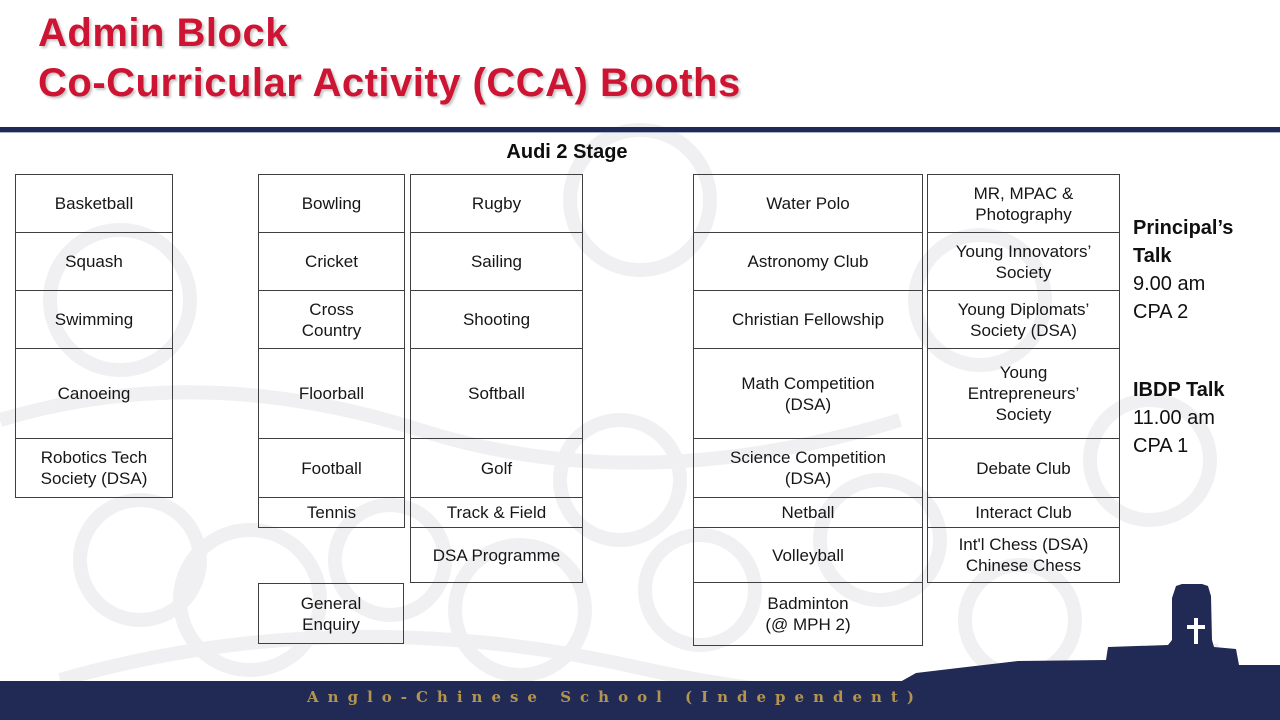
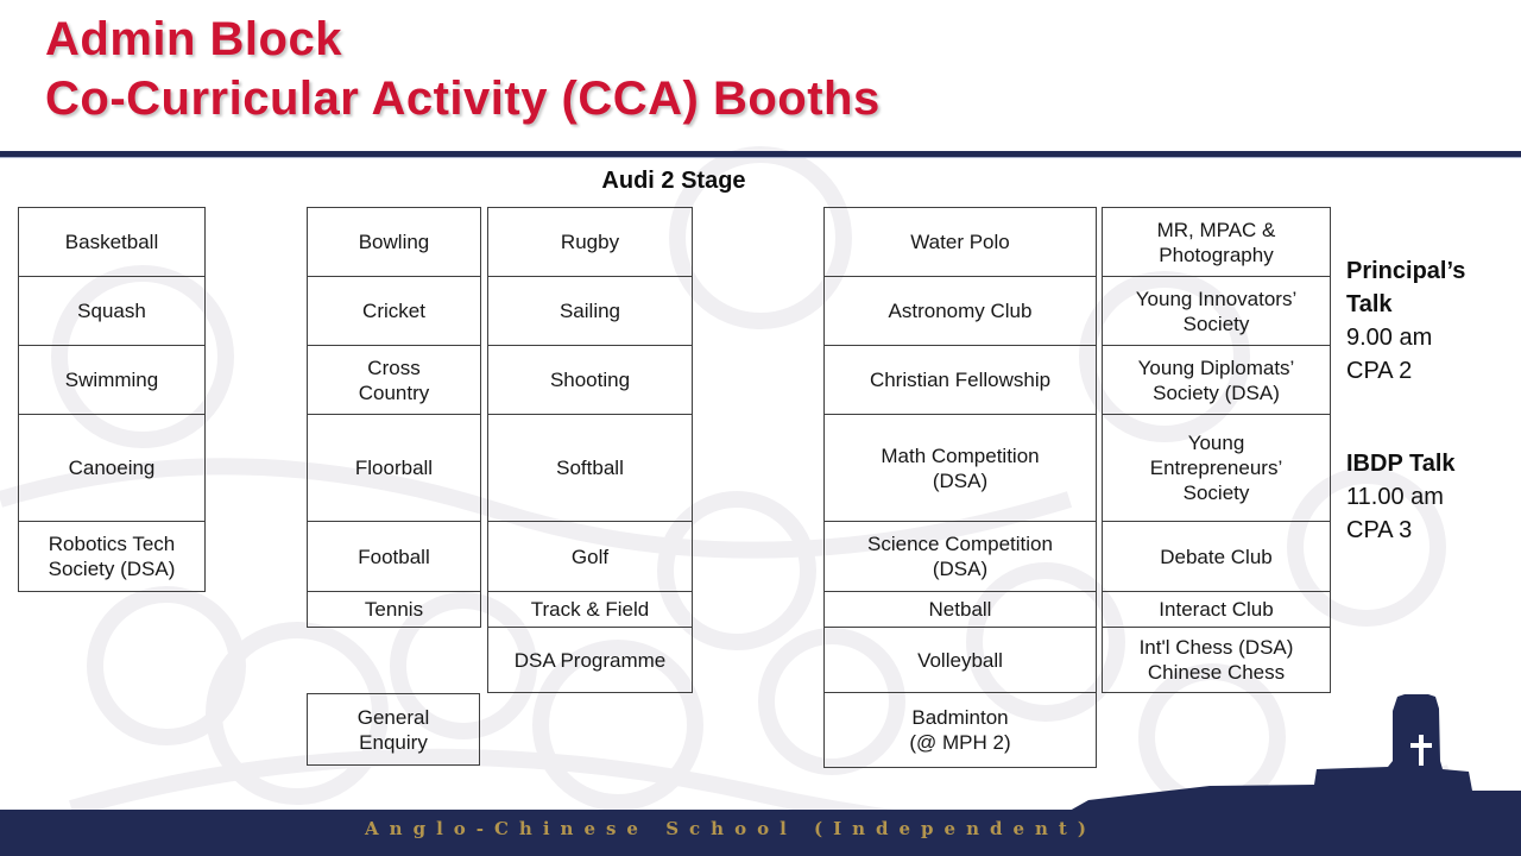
  Admin Block
  Co-Curricular Activity (CCA) Booths
  Audi 2 Stage
  Basketball
  Squash
  Swimming
  Canoeing
  Robotics Tech Society (DSA)
  Bowling
  Cricket
  Cross Country
  Floorball
  Football
  Tennis
  Rugby
  Sailing
  Shooting
  Softball
  Golf
  Track & Field
  DSA Programme
  General
  Enquiry
  Water Polo
  Astronomy Club
  Christian Fellowship
  Math Competition (DSA)
  Science Competition (DSA)
  Netball
  Volleyball
  Badminton (@ MPH 2)
  MR, MPAC & Photography
  Young Innovators’ Society
  Young Diplomats’ Society (DSA)
  Young Entrepreneurs’ Society
  Debate Club
  Interact Club
  Int'l Chess (DSA) Chinese Chess
  Principal’s Talk
  9.00 am
  CPA 2
  IBDP Talk
  11.00 am
- CPA 1
+ CPA 3
  Anglo-Chinese School (Independent)
